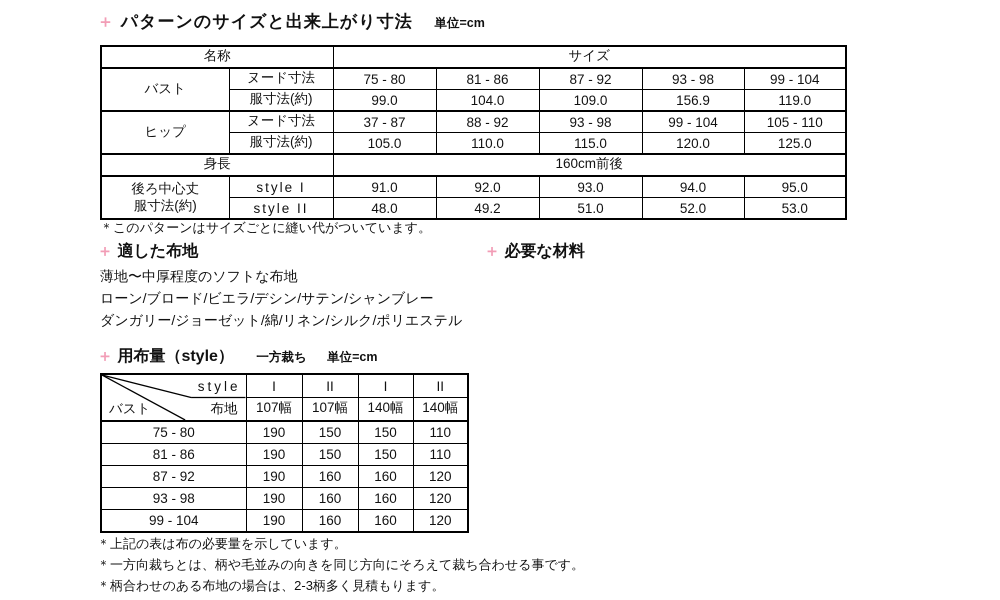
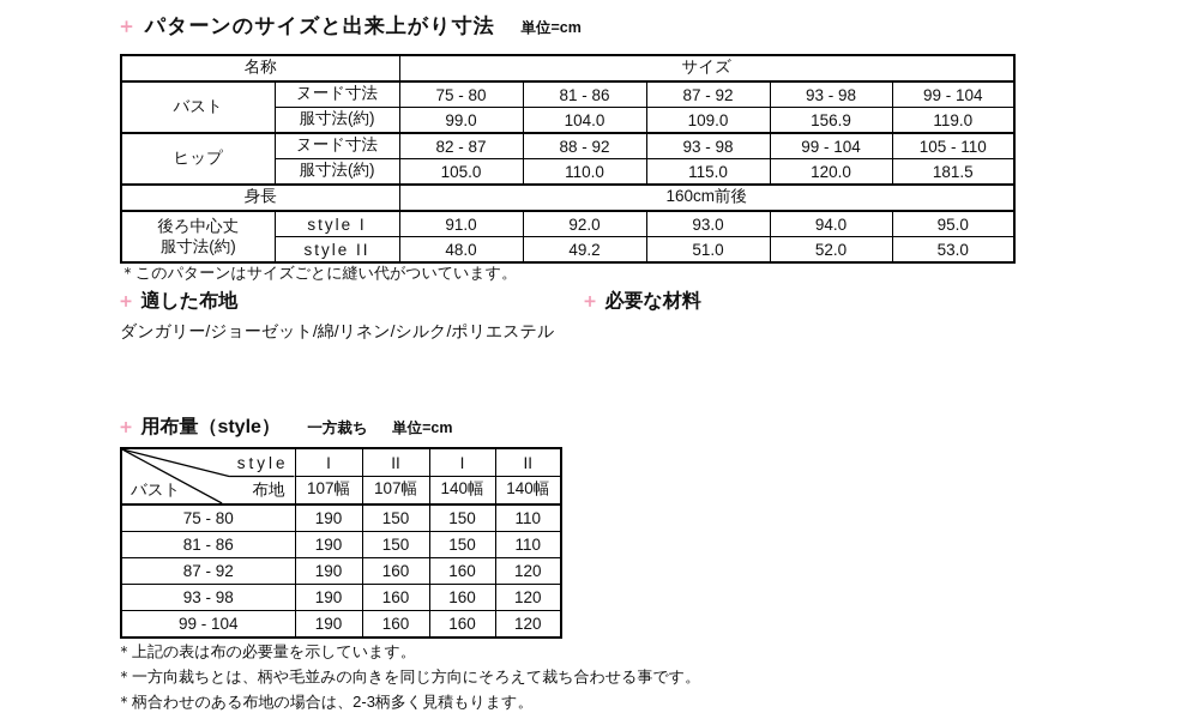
  ＋ パターンのサイズと出来上がり寸法 単位=cm
  名称	サイズ
  バスト	ヌード寸法	75 - 80	81 - 86	87 - 92	93 - 98	99 - 104
  服寸法(約)	99.0	104.0	109.0	156.9	119.0
- ヒップ	ヌード寸法	37 - 87	88 - 92	93 - 98	99 - 104	105 - 110
+ ヒップ	ヌード寸法	82 - 87	88 - 92	93 - 98	99 - 104	105 - 110
- 服寸法(約)	105.0	110.0	115.0	120.0	125.0
+ 服寸法(約)	105.0	110.0	115.0	120.0	181.5
  身長	160cm前後
  後ろ中心丈 服寸法(約)	style I	91.0	92.0	93.0	94.0	95.0
  style II	48.0	49.2	51.0	52.0	53.0
  ＊このパターンはサイズごとに縫い代がついています。
  ＋ 適した布地
- 薄地〜中厚程度のソフトな布地
- ローン/ブロード/ビエラ/デシン/サテン/シャンブレー
  ダンガリー/ジョーゼット/綿/リネン/シルク/ポリエステル
  ＋ 必要な材料
  ＋ 用布量（style） 一方裁ち 単位=cm
  style 布地 バスト	I	II	I	II
  107幅	107幅	140幅	140幅
  75 - 80	190	150	150	110
  81 - 86	190	150	150	110
  87 - 92	190	160	160	120
  93 - 98	190	160	160	120
  99 - 104	190	160	160	120
  ＊上記の表は布の必要量を示しています。
  ＊一方向裁ちとは、柄や毛並みの向きを同じ方向にそろえて裁ち合わせる事です。
  ＊柄合わせのある布地の場合は、2-3柄多く見積もります。
